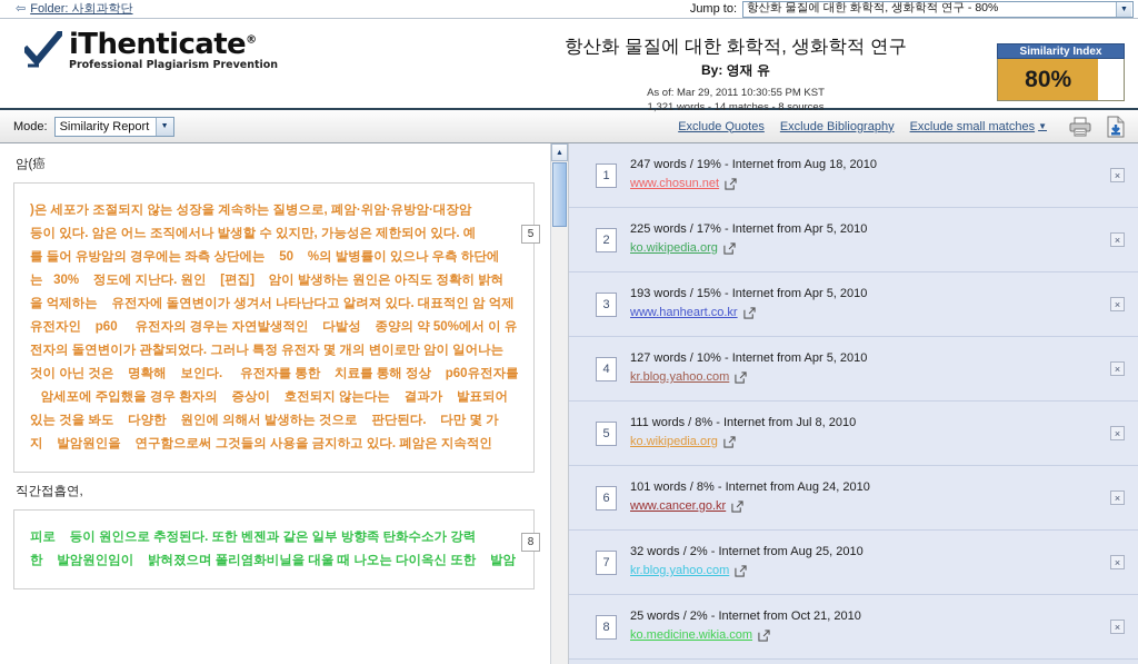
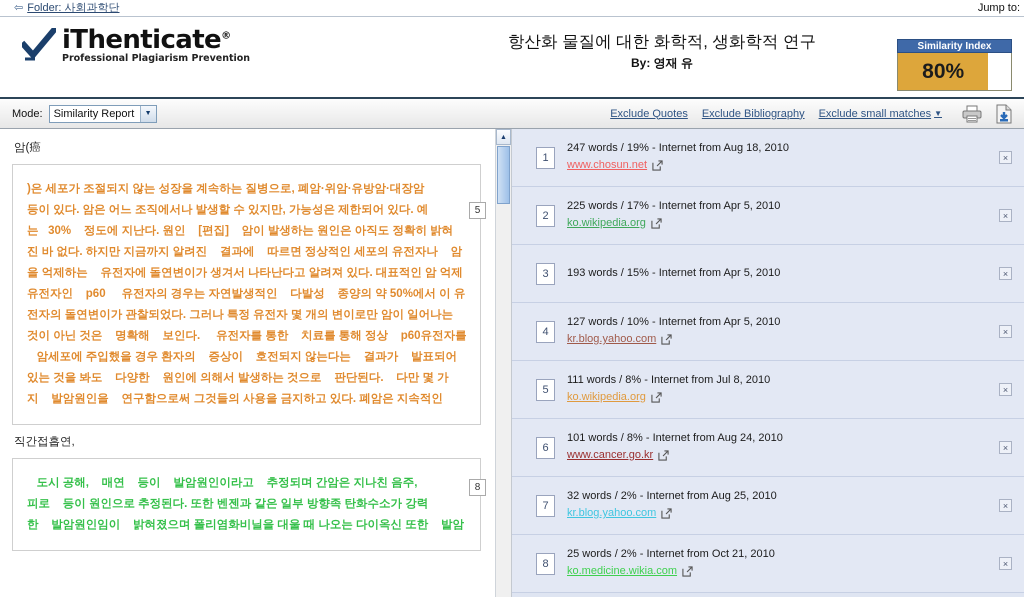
  ⇦
  Folder: 사회과학단
  Jump to:
- 항산화 물질에 대한 화학적, 생화학적 연구 - 80%
  iThenticate®
  Professional Plagiarism Prevention
  항산화 물질에 대한 화학적, 생화학적 연구
  By: 영재 유
- As of: Mar 29, 2011 10:30:55 PM KST
- 1,321 words - 14 matches - 8 sources
  Similarity Index
  80%
  Mode:
  Similarity Report
  Exclude Quotes
  Exclude Bibliography
  Exclude small matches
  ▼
  암(癌
  5
  )은 세포가 조절되지 않는 성장을 계속하는 질병으로, 폐암·위암·유방암·대장암
  등이 있다. 암은 어느 조직에서나 발생할 수 있지만, 가능성은 제한되어 있다. 예
- 를 들어 유방암의 경우에는 좌측 상단에는 50 %의 발병률이 있으나 우측 하단에
  는 30% 정도에 지난다. 원인 [편집] 암이 발생하는 원인은 아직도 정확히 밝혀
+ 진 바 없다. 하지만 지금까지 알려진 결과에 따르면 정상적인 세포의 유전자나 암
  을 억제하는 유전자에 돌연변이가 생겨서 나타난다고 알려져 있다. 대표적인 암 억제
  유전자인 p60 유전자의 경우는 자연발생적인 다발성 종양의 약 50%에서 이 유
  전자의 돌연변이가 관찰되었다. 그러나 특정 유전자 몇 개의 변이로만 암이 일어나는
  것이 아닌 것은 명확해 보인다. 유전자를 통한 치료를 통해 정상 p60유전자를
  암세포에 주입했을 경우 환자의 증상이 호전되지 않는다는 결과가 발표되어
  있는 것을 봐도 다양한 원인에 의해서 발생하는 것으로 판단된다. 다만 몇 가
  지 발암원인을 연구함으로써 그것들의 사용을 금지하고 있다. 폐암은 지속적인
  직간접흡연,
  8
+ 도시 공해, 매연 등이 발암원인이라고 추정되며 간암은 지나친 음주,
  피로 등이 원인으로 추정된다. 또한 벤젠과 같은 일부 방향족 탄화수소가 강력
  한 발암원인임이 밝혀졌으며 폴리염화비닐을 대울 때 나오는 다이옥신 또한 발암
  1
  247 words / 19% - Internet from Aug 18, 2010
  www.chosun.net
  ×
  2
  225 words / 17% - Internet from Apr 5, 2010
  ko.wikipedia.org
  ×
  3
  193 words / 15% - Internet from Apr 5, 2010
- www.hanheart.co.kr
  ×
  4
  127 words / 10% - Internet from Apr 5, 2010
  kr.blog.yahoo.com
  ×
  5
  111 words / 8% - Internet from Jul 8, 2010
  ko.wikipedia.org
  ×
  6
  101 words / 8% - Internet from Aug 24, 2010
  www.cancer.go.kr
  ×
  7
  32 words / 2% - Internet from Aug 25, 2010
  kr.blog.yahoo.com
  ×
  8
  25 words / 2% - Internet from Oct 21, 2010
  ko.medicine.wikia.com
  ×
